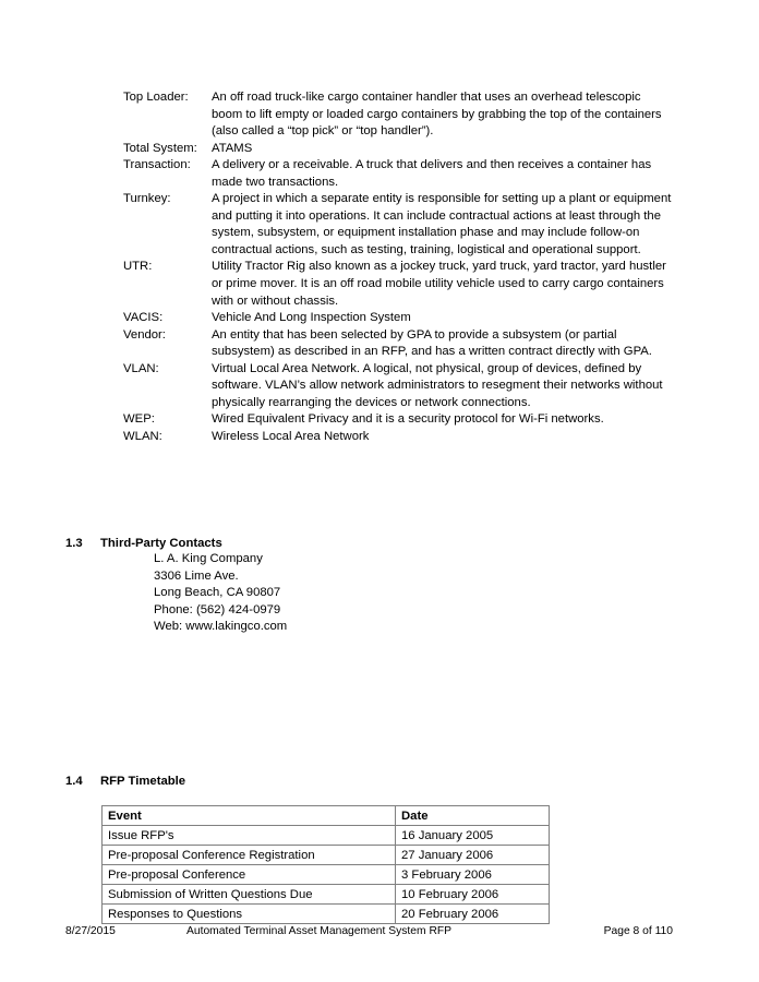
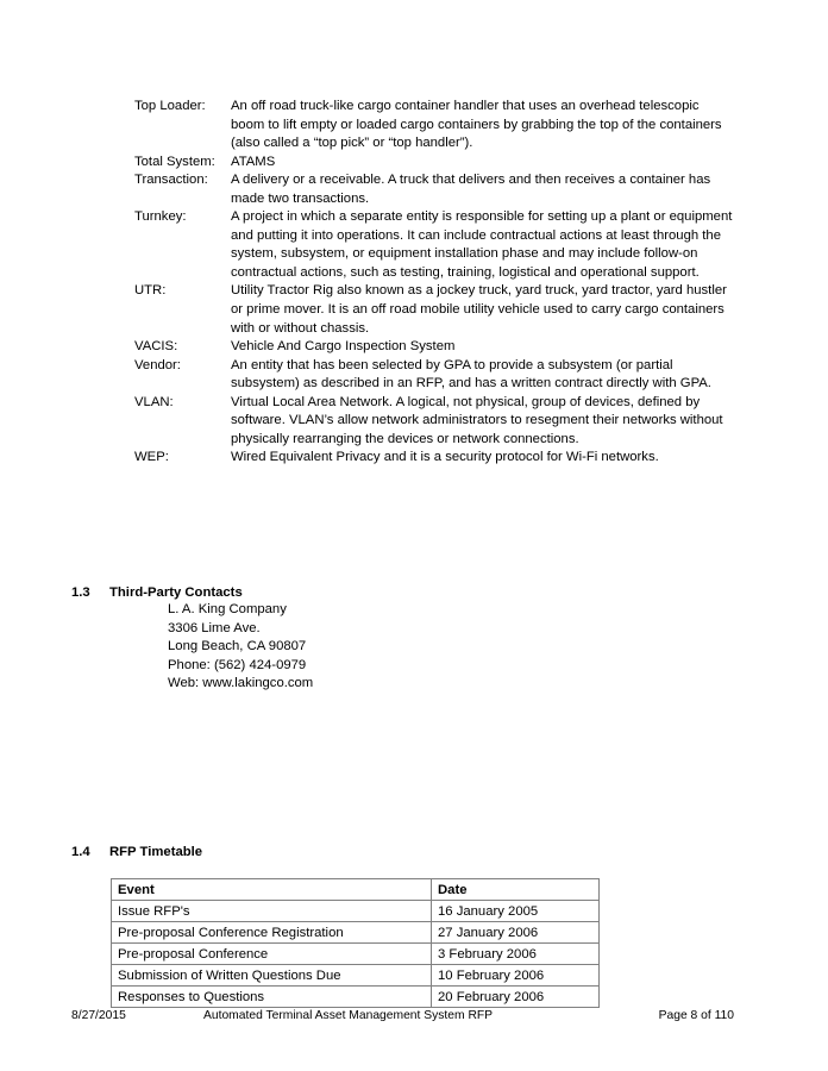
  Top Loader:
  An off road truck-like cargo container handler that uses an overhead telescopic boom to lift empty or loaded cargo containers by grabbing the top of the containers (also called a “top pick” or “top handler”).
  Total System:
  ATAMS
  Transaction:
  A delivery or a receivable. A truck that delivers and then receives a container has made two transactions.
  Turnkey:
  A project in which a separate entity is responsible for setting up a plant or equipment and putting it into operations. It can include contractual actions at least through the system, subsystem, or equipment installation phase and may include follow-on contractual actions, such as testing, training, logistical and operational support.
  UTR:
  Utility Tractor Rig also known as a jockey truck, yard truck, yard tractor, yard hustler or prime mover. It is an off road mobile utility vehicle used to carry cargo containers with or without chassis.
  VACIS:
- Vehicle And Long Inspection System
+ Vehicle And Cargo Inspection System
  Vendor:
  An entity that has been selected by GPA to provide a subsystem (or partial subsystem) as described in an RFP, and has a written contract directly with GPA.
  VLAN:
  Virtual Local Area Network. A logical, not physical, group of devices, defined by software. VLAN’s allow network administrators to resegment their networks without physically rearranging the devices or network connections.
  WEP:
  Wired Equivalent Privacy and it is a security protocol for Wi-Fi networks.
- WLAN:
- Wireless Local Area Network
  1.3
  Third-Party Contacts
  L. A. King Company
  3306 Lime Ave.
  Long Beach, CA 90807
  Phone: (562) 424-0979
  Web: www.lakingco.com
  1.4
  RFP Timetable
  Event	Date
  Issue RFP's	16 January 2005
  Pre-proposal Conference Registration	27 January 2006
  Pre-proposal Conference	3 February 2006
  Submission of Written Questions Due	10 February 2006
  Responses to Questions	20 February 2006
  8/27/2015
  Automated Terminal Asset Management System RFP
  Page 8 of 110
